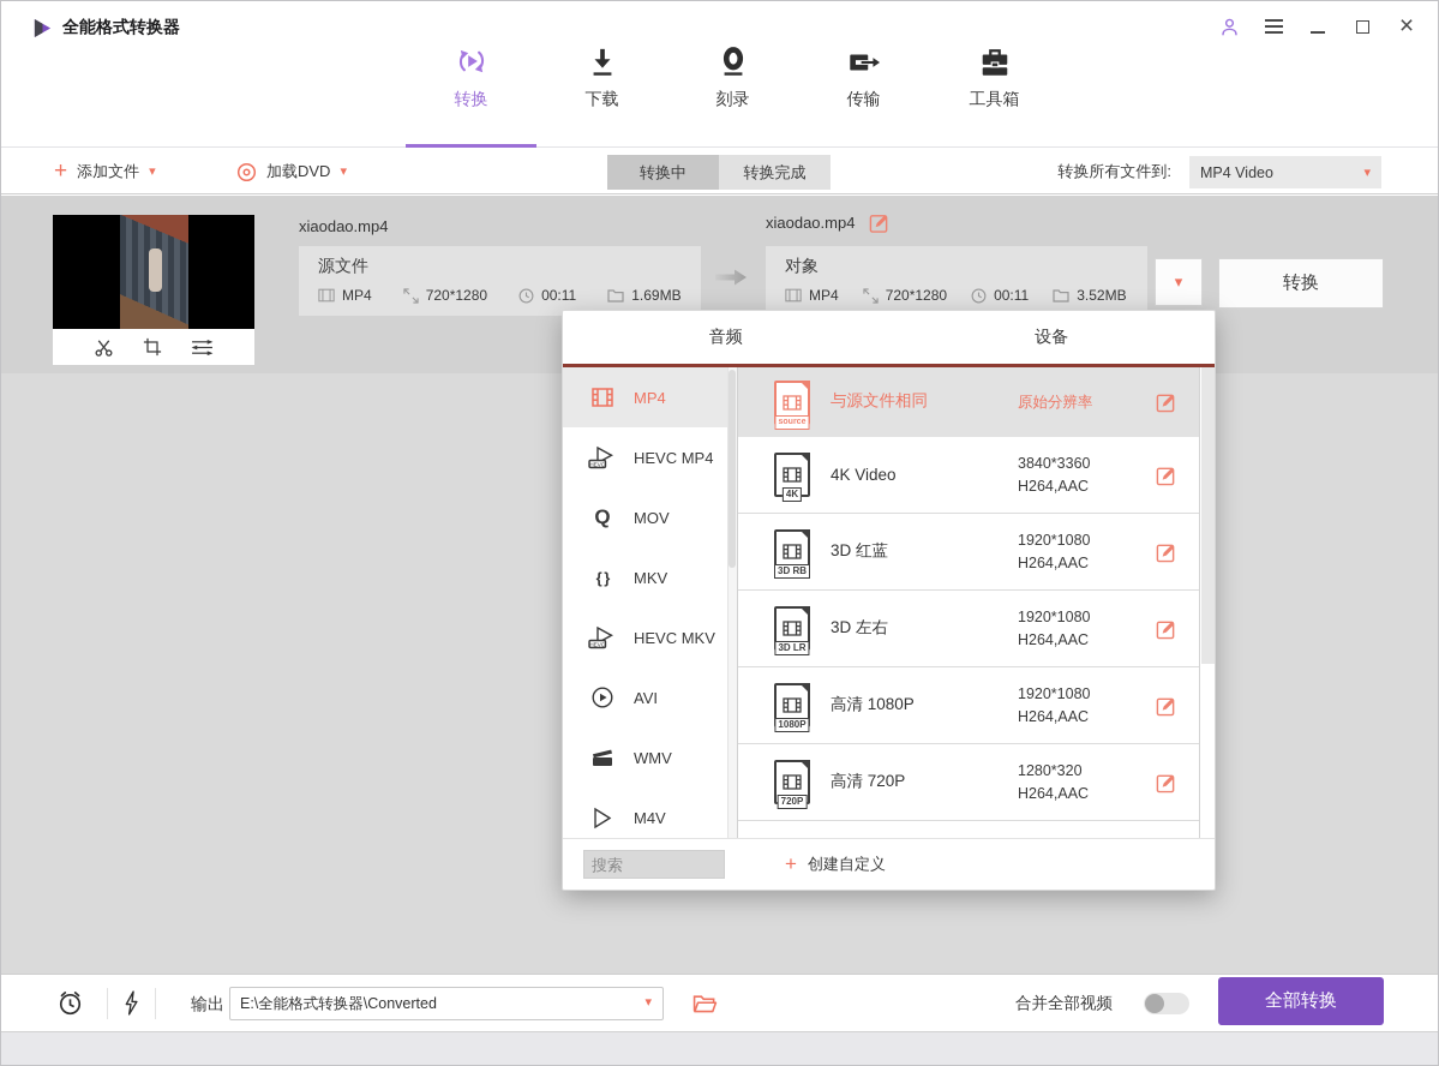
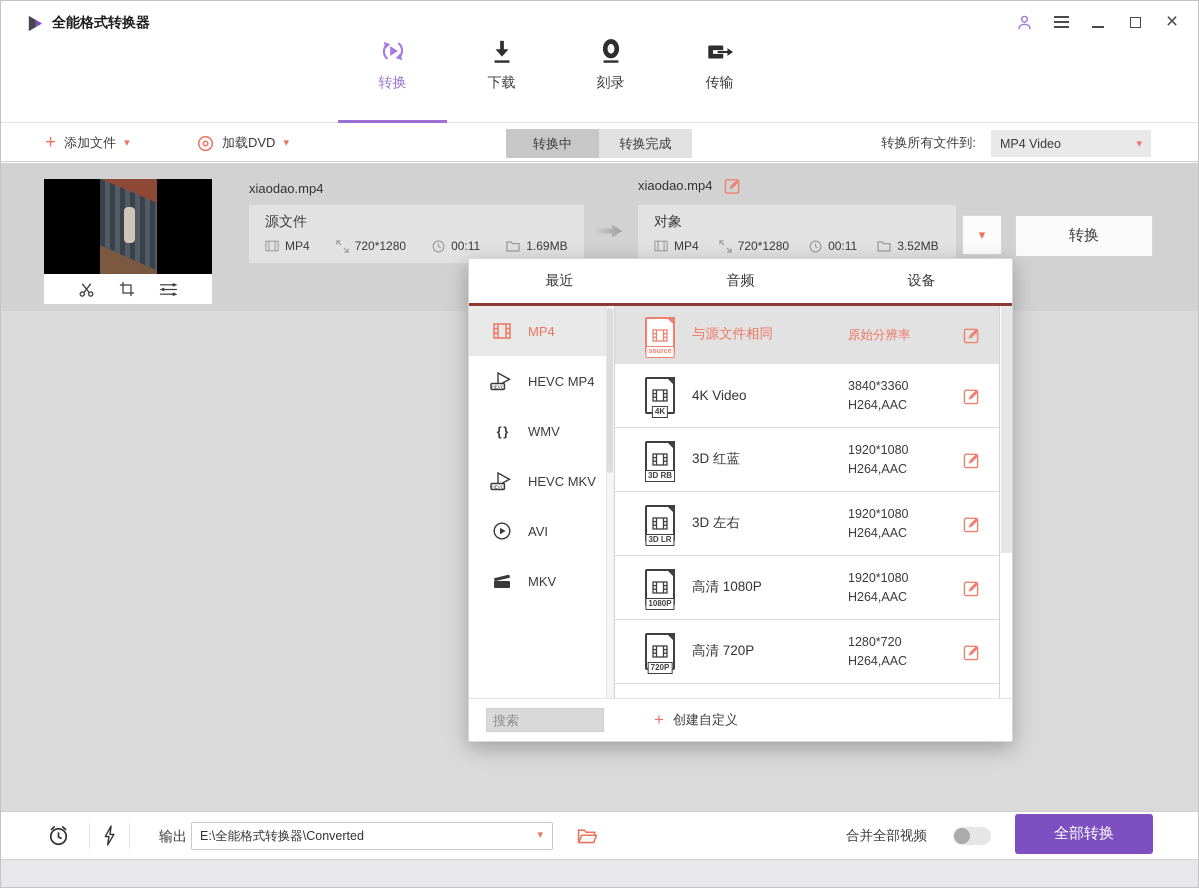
  全能格式转换器
  ×
  转换
  下载
  刻录
  传输
- 工具箱
  +
  添加文件
  ▾
  加载DVD
  ▾
  转换中
  转换完成
  转换所有文件到:
  MP4 Video
  ▾
  xiaodao.mp4
  源文件
  MP4
  720*1280
  00:11
  1.69MB
  xiaodao.mp4
  对象
  MP4
  720*1280
  00:11
  3.52MB
  ▾
  转换
+ 最近
  音频
  设备
  MP4
  HEVC MP4
- Q
- MOV
  { }
- MKV
+ WMV
  HEVC MKV
  AVI
- WMV
+ MKV
- M4V
  与源文件相同
  原始分辨率
  4K
  4K Video
  3840*3360
  H264,AAC
  3D RB
  3D 红蓝
  1920*1080
  H264,AAC
  3D LR
  3D 左右
  1920*1080
  H264,AAC
  1080P
  高清 1080P
  1920*1080
  H264,AAC
  720P
  高清 720P
- 1280*320
+ 1280*720
  H264,AAC
  搜索
  +
  创建自定义
  输出
  E:\全能格式转换器\Converted
  ▾
  合并全部视频
  全部转换
